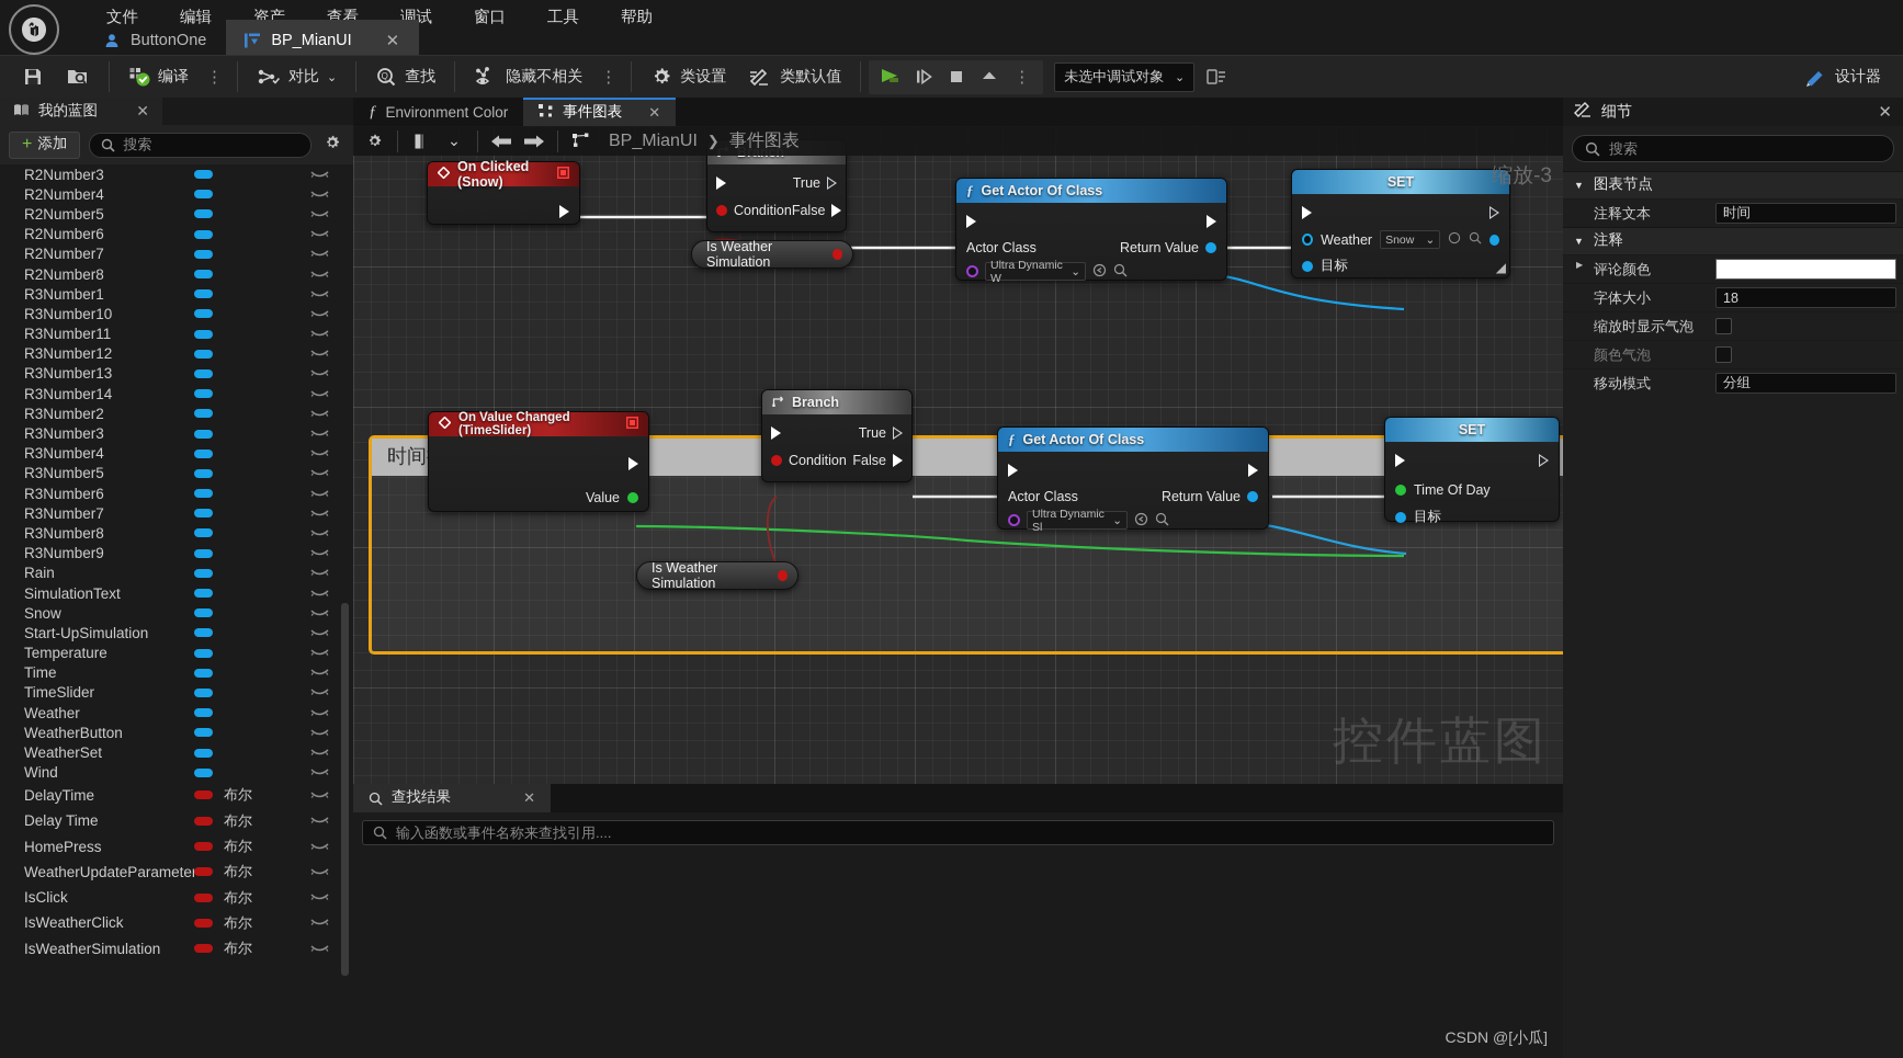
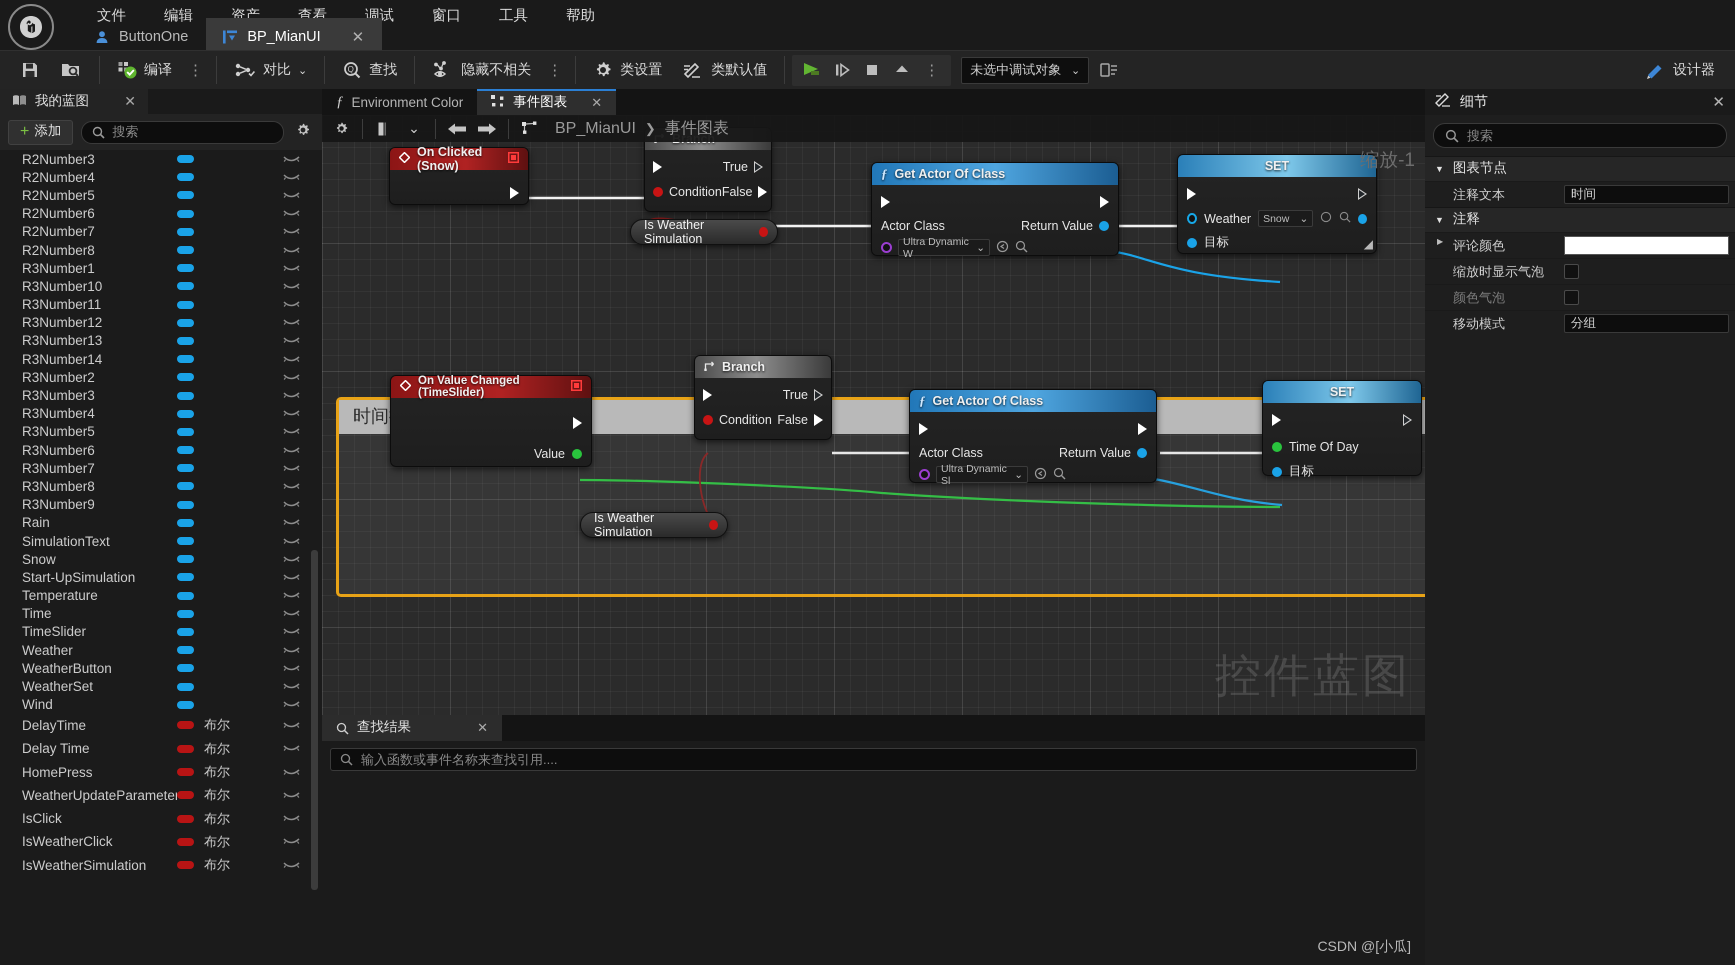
  文件
  编辑
  资产
  查看
  调试
  窗口
  工具
  帮助
  ButtonOne
  BP_MianUI
  ✕
  编译
  ⋮
  对比
  ⌄
  Q
  查找
  隐藏不相关
  ⋮
  类设置
  类默认值
  ⋮
  未选中调试对象
  ⌄
  设计器
  我的蓝图
  ✕
  +
  添加
  搜索
  R2Number3
  R2Number4
  R2Number5
  R2Number6
  R2Number7
  R2Number8
  R3Number1
  R3Number10
  R3Number11
  R3Number12
  R3Number13
  R3Number14
  R3Number2
  R3Number3
  R3Number4
  R3Number5
  R3Number6
  R3Number7
  R3Number8
  R3Number9
  Rain
  SimulationText
  Snow
  Start-UpSimulation
  Temperature
  Time
  TimeSlider
  Weather
  WeatherButton
  WeatherSet
  Wind
  DelayTime
  布尔
  Delay Time
  布尔
  HomePress
  布尔
  WeatherUpdateParamete
  布尔
  IsClick
  布尔
  IsWeatherClick
  布尔
  IsWeatherSimulation
  布尔
  ƒ
  Environment Color
  事件图表
  ✕
  ⌄
  BP_MianUI
  ❯
  事件图表
- 缩放-3
+ 缩放-1
  控件蓝图
  On Clicked (Snow)
  True
  Condition
  False
  Is Weather Simulation
  ƒ
  Get Actor Of Class
  Actor Class
  Return Value
  Ultra Dynamic W
  ⌄
  SET
  Weather
  Snow
  ⌄
  目标
  ◢
  On Value Changed (TimeSlider)
  Value
  Branch
  True
  Condition
  False
  Is Weather Simulation
  ƒ
  Get Actor Of Class
  Actor Class
  Return Value
  Ultra Dynamic Sl
  ⌄
  SET
  Time Of Day
  目标
  查找结果
  ✕
  输入函数或事件名称来查找引用....
  CSDN @[小瓜]
  细节
  ✕
  搜索
  ▼
  图表节点
  注释文本
  时间
  ▼
  注释
  ▶
  评论颜色
- 字体大小
- 18
  缩放时显示气泡
  颜色气泡
  移动模式
  分组
